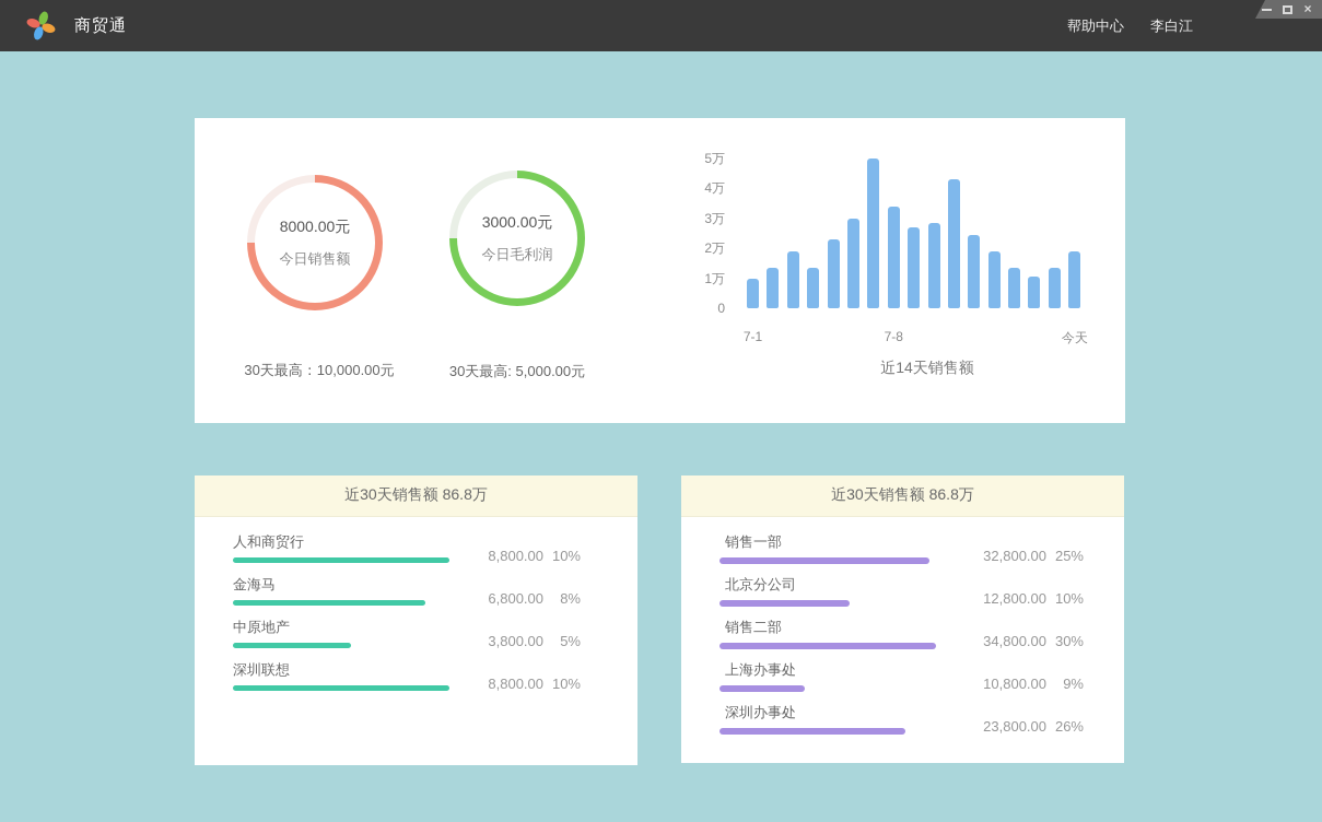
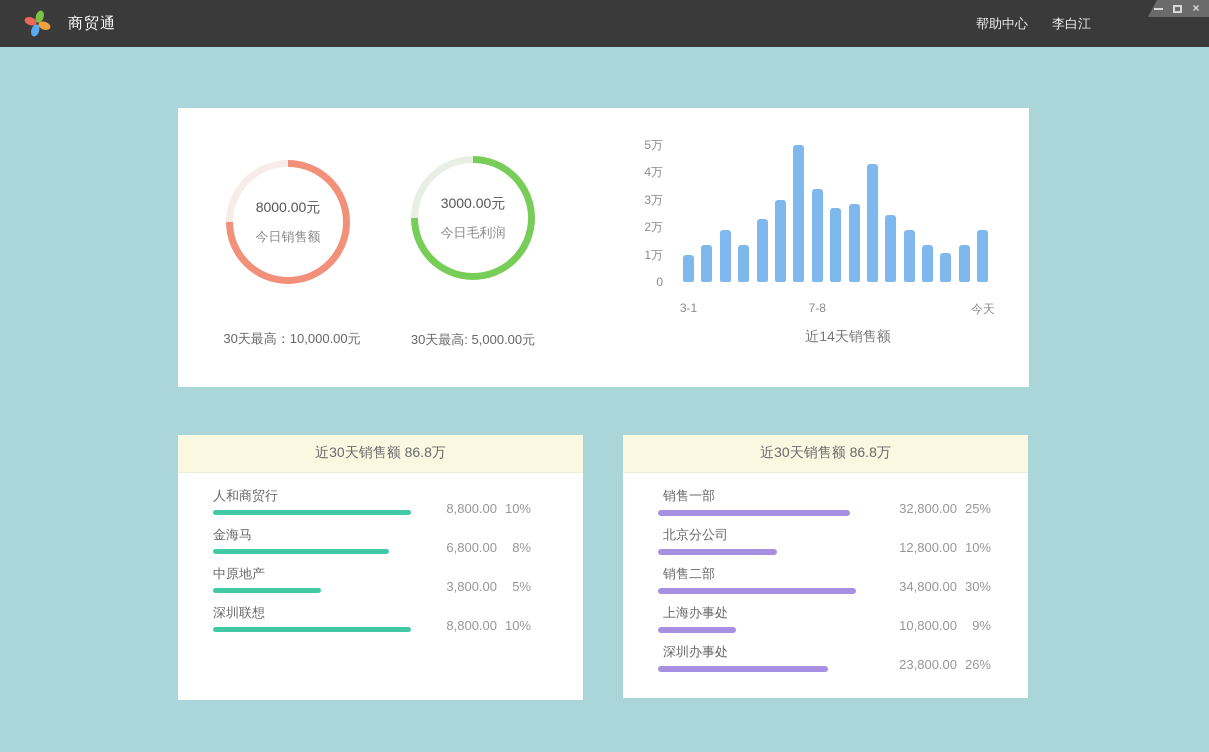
  商贸通
  帮助中心
  李白江
  ×
  8000.00元
  今日销售额
  30天最高：10,000.00元
  3000.00元
  今日毛利润
  30天最高: 5,000.00元
  0
  1万
  2万
  3万
  4万
  5万
- 7-1
+ 3-1
  7-8
  今天
  近14天销售额
  近30天销售额 86.8万
  人和商贸行
  8,800.00
  10%
  金海马
  6,800.00
  8%
  中原地产
  3,800.00
  5%
  深圳联想
  8,800.00
  10%
  近30天销售额 86.8万
  销售一部
  32,800.00
  25%
  北京分公司
  12,800.00
  10%
  销售二部
  34,800.00
  30%
  上海办事处
  10,800.00
  9%
  深圳办事处
  23,800.00
  26%
